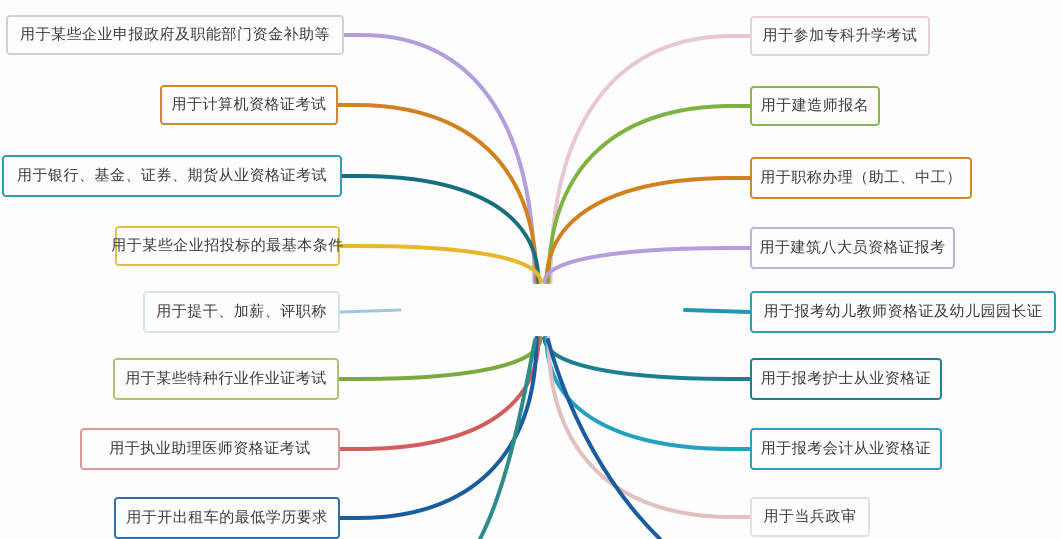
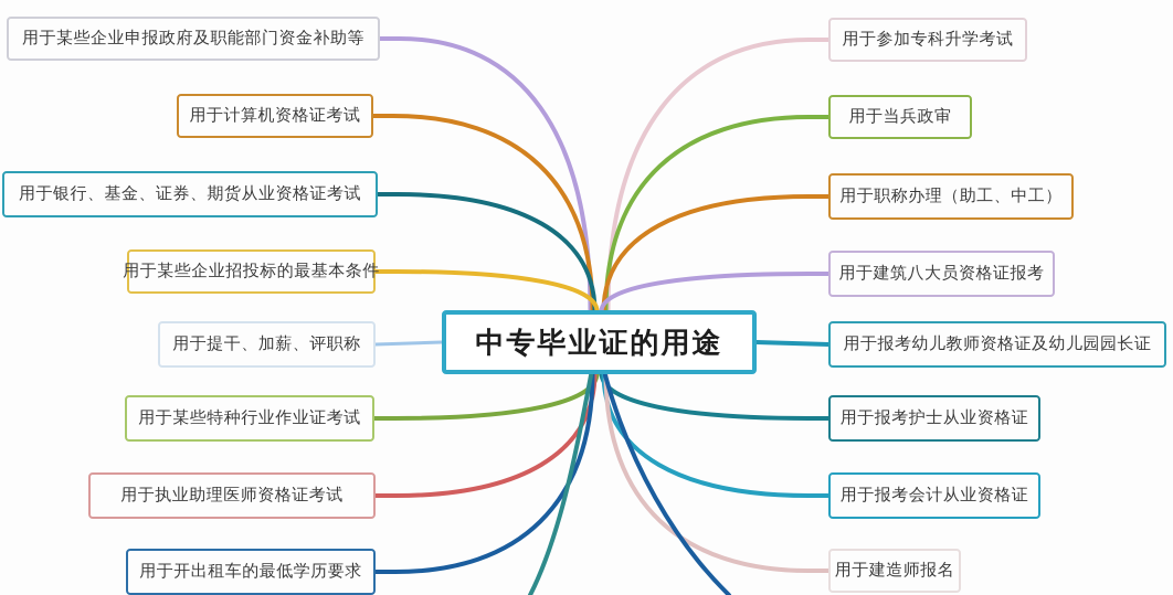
+ 中专毕业证的用途
  用于某些企业申报政府及职能部门资金补助等
  用于计算机资格证考试
  用于银行、基金、证券、期货从业资格证考试
  用于某些企业招投标的最基本条件
  用于提干、加薪、评职称
  用于某些特种行业作业证考试
  用于执业助理医师资格证考试
  用于开出租车的最低学历要求
  用于参加专科升学考试
- 用于建造师报名
+ 用于当兵政审
  用于职称办理（助工、中工）
  用于建筑八大员资格证报考
  用于报考幼儿教师资格证及幼儿园园长证
  用于报考护士从业资格证
  用于报考会计从业资格证
- 用于当兵政审
+ 用于建造师报名
